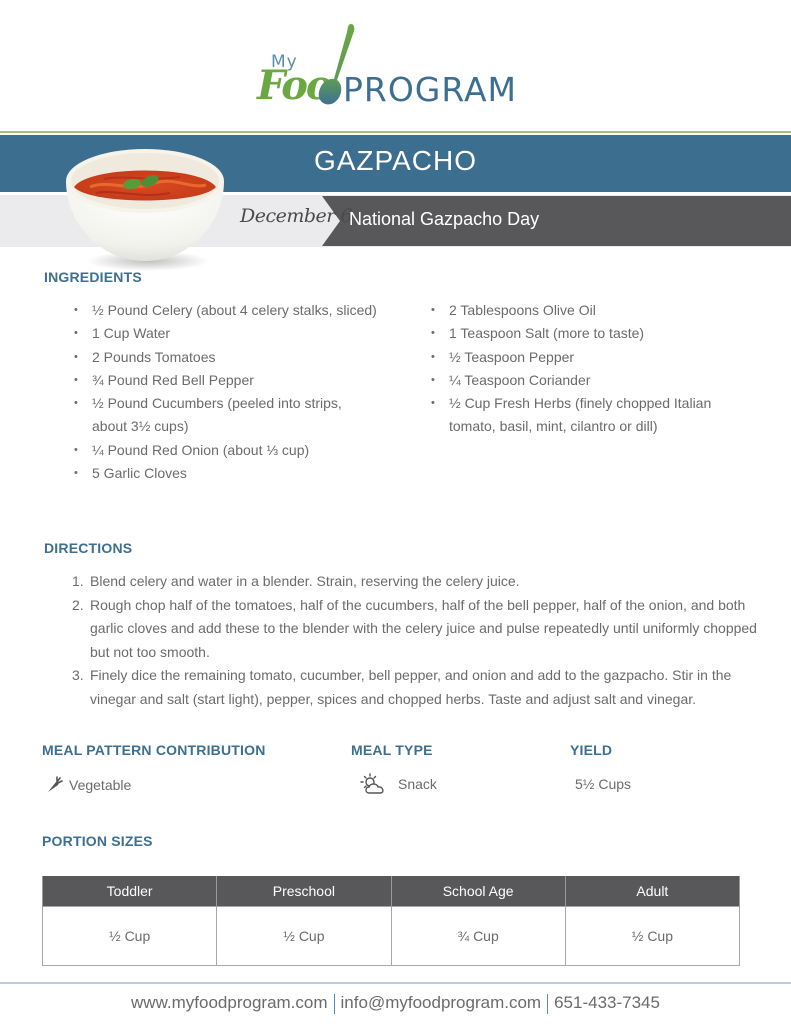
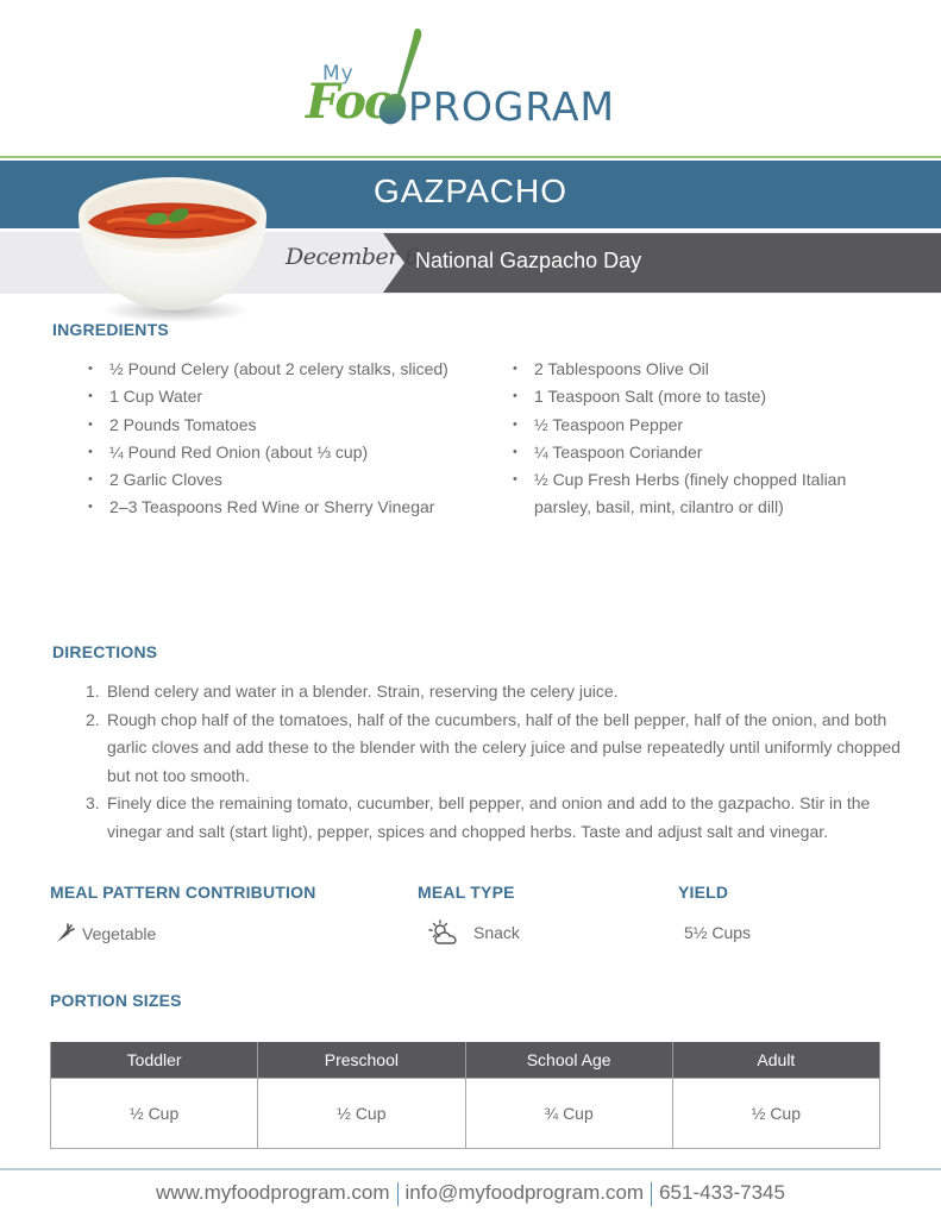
  My
  Foo
  PROGRAM
  GAZPACHO
  December 6
  National Gazpacho Day
  INGREDIENTS
- ½ Pound Celery (about 4 celery stalks, sliced)
+ ½ Pound Celery (about 2 celery stalks, sliced)
  1 Cup Water
  2 Pounds Tomatoes
- ¾ Pound Red Bell Pepper
- ½ Pound Cucumbers (peeled into strips, about 3½ cups)
  ¼ Pound Red Onion (about ⅓ cup)
- 5 Garlic Cloves
+ 2 Garlic Cloves
+ 2–3 Teaspoons Red Wine or Sherry Vinegar
  2 Tablespoons Olive Oil
  1 Teaspoon Salt (more to taste)
  ½ Teaspoon Pepper
  ¼ Teaspoon Coriander
- ½ Cup Fresh Herbs (finely chopped Italian tomato, basil, mint, cilantro or dill)
+ ½ Cup Fresh Herbs (finely chopped Italian parsley, basil, mint, cilantro or dill)
  DIRECTIONS
  1.
  Blend celery and water in a blender. Strain, reserving the celery juice.
  2.
  Rough chop half of the tomatoes, half of the cucumbers, half of the bell pepper, half of the onion, and both garlic cloves and add these to the blender with the celery juice and pulse repeatedly until uniformly chopped but not too smooth.
  3.
  Finely dice the remaining tomato, cucumber, bell pepper, and onion and add to the gazpacho. Stir in the vinegar and salt (start light), pepper, spices and chopped herbs. Taste and adjust salt and vinegar.
  MEAL PATTERN CONTRIBUTION
  MEAL TYPE
  YIELD
  Vegetable
  Snack
  5½ Cups
  PORTION SIZES
  Toddler	Preschool	School Age	Adult
  ½ Cup	½ Cup	¾ Cup	½ Cup
  www.myfoodprogram.com info@myfoodprogram.com 651-433-7345
